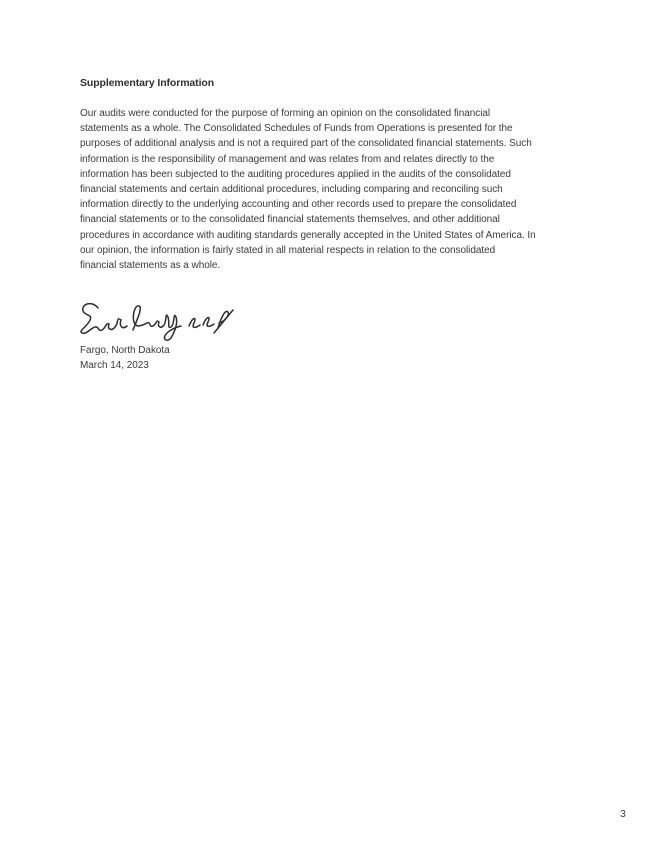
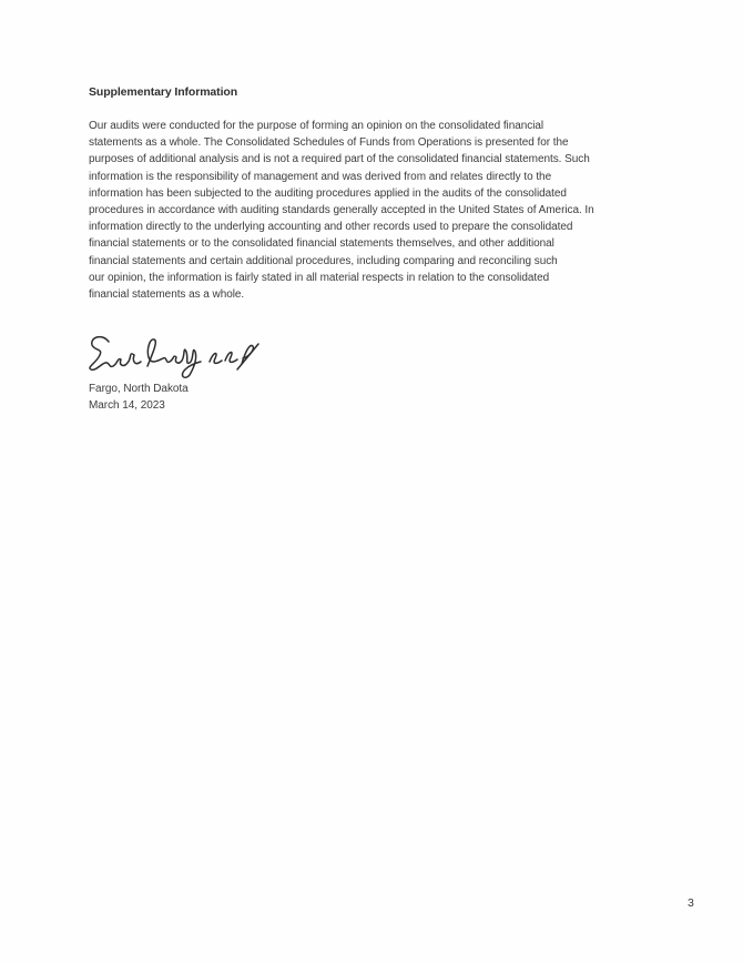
  Supplementary Information
  Our audits were conducted for the purpose of forming an opinion on the consolidated financial
  statements as a whole. The Consolidated Schedules of Funds from Operations is presented for the
  purposes of additional analysis and is not a required part of the consolidated financial statements. Such
- information is the responsibility of management and was relates from and relates directly to the
+ information is the responsibility of management and was derived from and relates directly to the
  information has been subjected to the auditing procedures applied in the audits of the consolidated
- financial statements and certain additional procedures, including comparing and reconciling such
+ procedures in accordance with auditing standards generally accepted in the United States of America. In
  information directly to the underlying accounting and other records used to prepare the consolidated
  financial statements or to the consolidated financial statements themselves, and other additional
- procedures in accordance with auditing standards generally accepted in the United States of America. In
+ financial statements and certain additional procedures, including comparing and reconciling such
  our opinion, the information is fairly stated in all material respects in relation to the consolidated
  financial statements as a whole.
  Fargo, North Dakota
  March 14, 2023
  3
